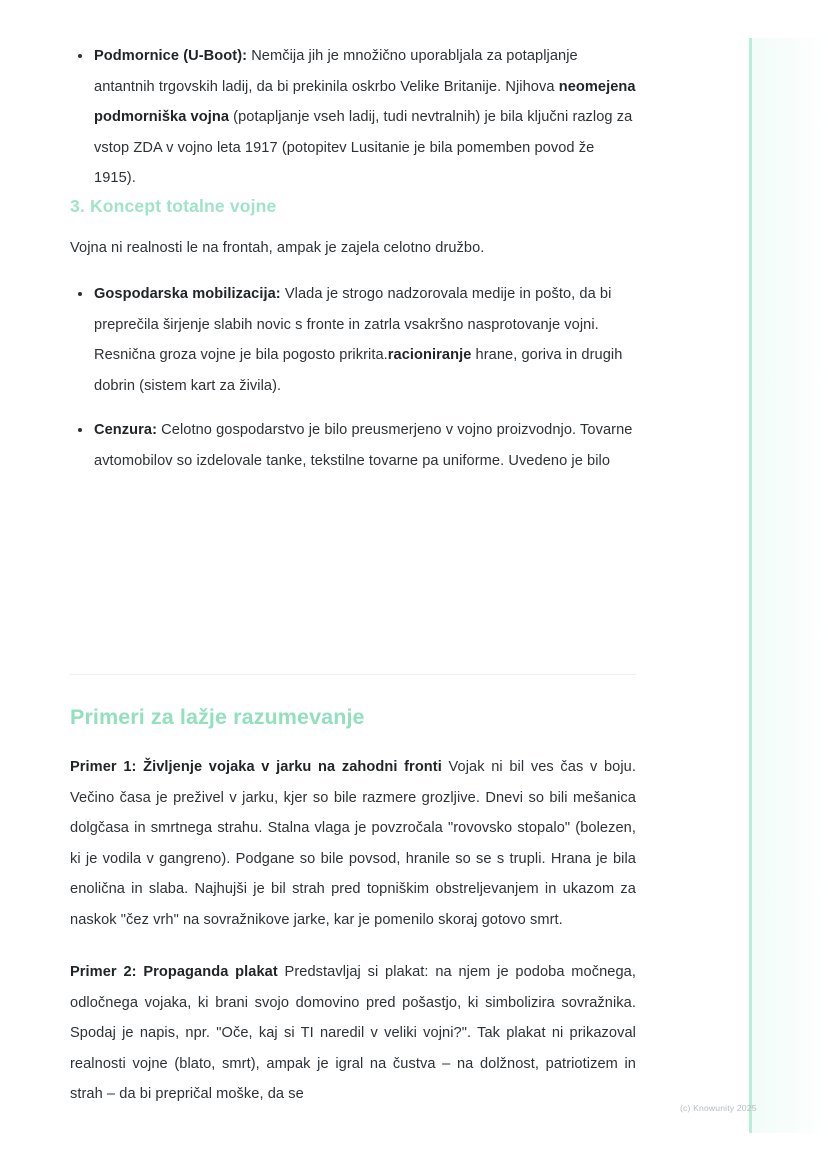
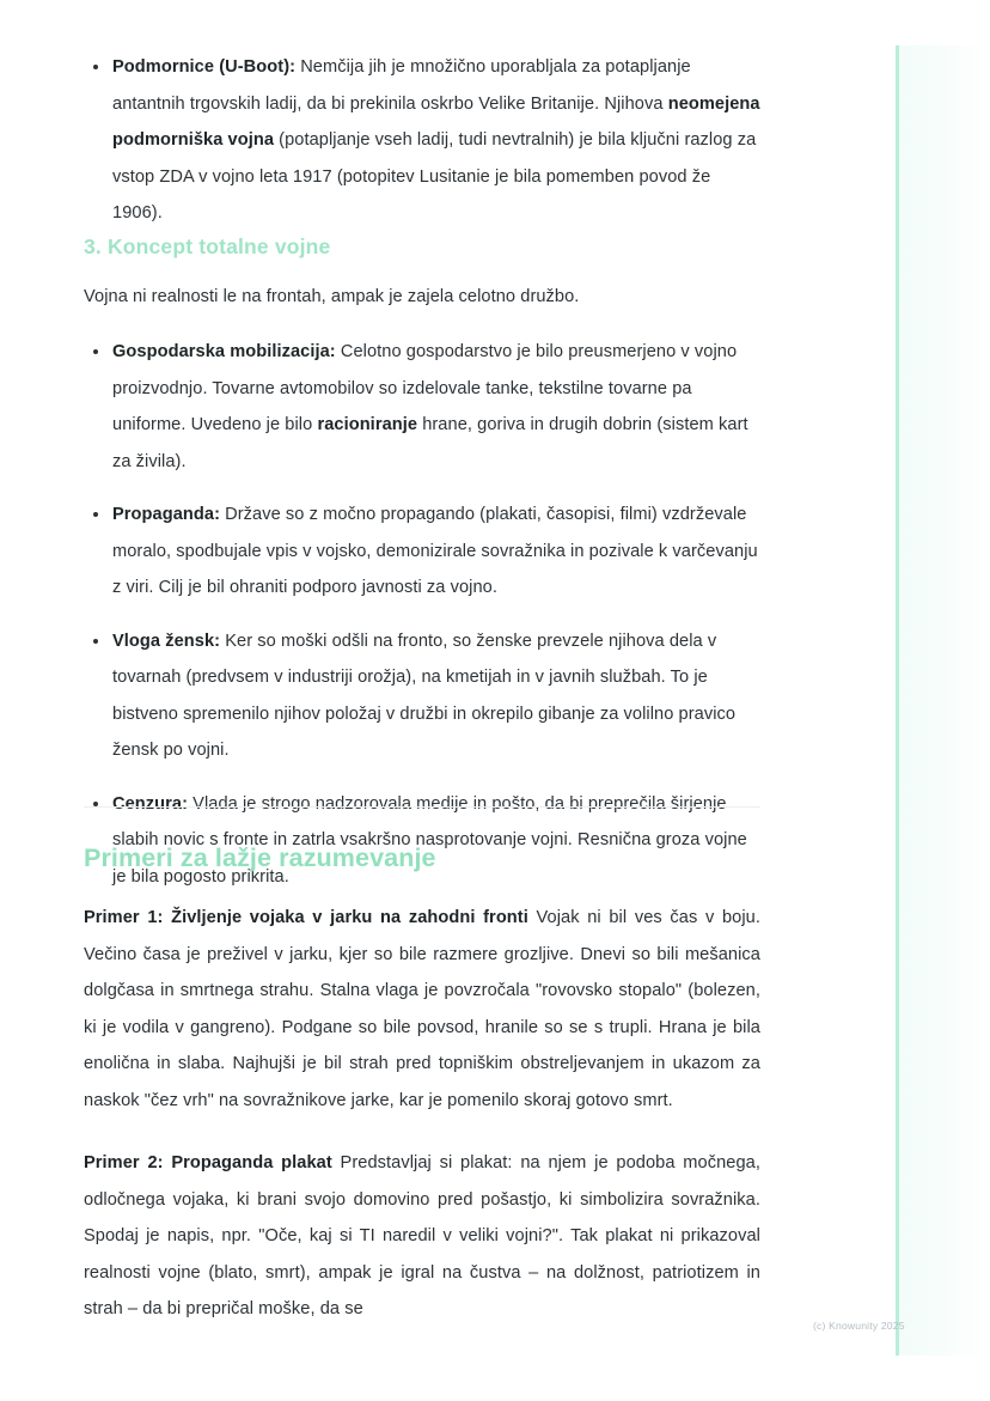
- Podmornice (U-Boot): Nemčija jih je množično uporabljala za potapljanje antantnih trgovskih ladij, da bi prekinila oskrbo Velike Britanije. Njihova neomejena podmorniška vojna (potapljanje vseh ladij, tudi nevtralnih) je bila ključni razlog za vstop ZDA v vojno leta 1917 (potopitev Lusitanie je bila pomemben povod že 1915).
+ Podmornice (U-Boot): Nemčija jih je množično uporabljala za potapljanje antantnih trgovskih ladij, da bi prekinila oskrbo Velike Britanije. Njihova neomejena podmorniška vojna (potapljanje vseh ladij, tudi nevtralnih) je bila ključni razlog za vstop ZDA v vojno leta 1917 (potopitev Lusitanie je bila pomemben povod že 1906).
  3. Koncept totalne vojne
  Vojna ni realnosti le na frontah, ampak je zajela celotno družbo.
- Gospodarska mobilizacija: Vlada je strogo nadzorovala medije in pošto, da bi preprečila širjenje slabih novic s fronte in zatrla vsakršno nasprotovanje vojni. Resnična groza vojne je bila pogosto prikrita.racioniranje hrane, goriva in drugih dobrin (sistem kart za živila).
+ Gospodarska mobilizacija: Celotno gospodarstvo je bilo preusmerjeno v vojno proizvodnjo. Tovarne avtomobilov so izdelovale tanke, tekstilne tovarne pa uniforme. Uvedeno je bilo racioniranje hrane, goriva in drugih dobrin (sistem kart za živila).
+ Propaganda: Države so z močno propagando (plakati, časopisi, filmi) vzdrževale moralo, spodbujale vpis v vojsko, demonizirale sovražnika in pozivale k varčevanju z viri. Cilj je bil ohraniti podporo javnosti za vojno.
+ Vloga žensk: Ker so moški odšli na fronto, so ženske prevzele njihova dela v tovarnah (predvsem v industriji orožja), na kmetijah in v javnih službah. To je bistveno spremenilo njihov položaj v družbi in okrepilo gibanje za volilno pravico žensk po vojni.
- Cenzura: Celotno gospodarstvo je bilo preusmerjeno v vojno proizvodnjo. Tovarne avtomobilov so izdelovale tanke, tekstilne tovarne pa uniforme. Uvedeno je bilo
+ Cenzura: Vlada je strogo nadzorovala medije in pošto, da bi preprečila širjenje slabih novic s fronte in zatrla vsakršno nasprotovanje vojni. Resnična groza vojne je bila pogosto prikrita.
  Primeri za lažje razumevanje
  Primer 1: Življenje vojaka v jarku na zahodni fronti Vojak ni bil ves čas v boju. Večino časa je preživel v jarku, kjer so bile razmere grozljive. Dnevi so bili mešanica dolgčasa in smrtnega strahu. Stalna vlaga je povzročala "rovovsko stopalo" (bolezen, ki je vodila v gangreno). Podgane so bile povsod, hranile so se s trupli. Hrana je bila enolična in slaba. Najhujši je bil strah pred topniškim obstreljevanjem in ukazom za naskok "čez vrh" na sovražnikove jarke, kar je pomenilo skoraj gotovo smrt.
  Primer 2: Propaganda plakat Predstavljaj si plakat: na njem je podoba močnega, odločnega vojaka, ki brani svojo domovino pred pošastjo, ki simbolizira sovražnika. Spodaj je napis, npr. "Oče, kaj si TI naredil v veliki vojni?". Tak plakat ni prikazoval realnosti vojne (blato, smrt), ampak je igral na čustva – na dolžnost, patriotizem in strah – da bi prepričal moške, da se
  (c) Knowunity 2025
